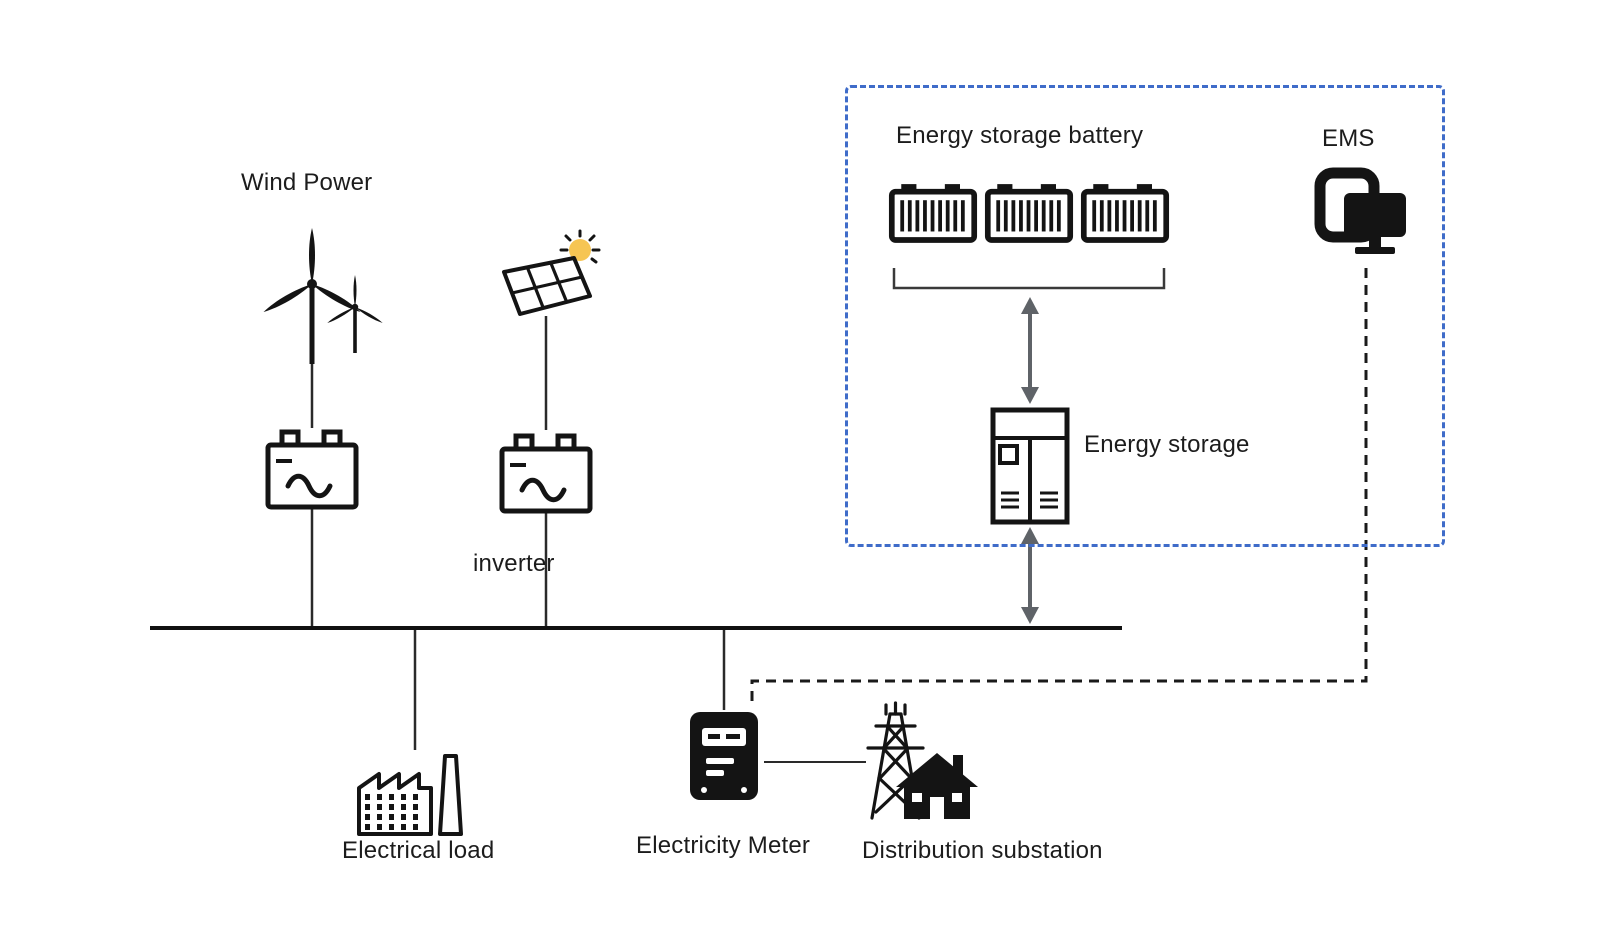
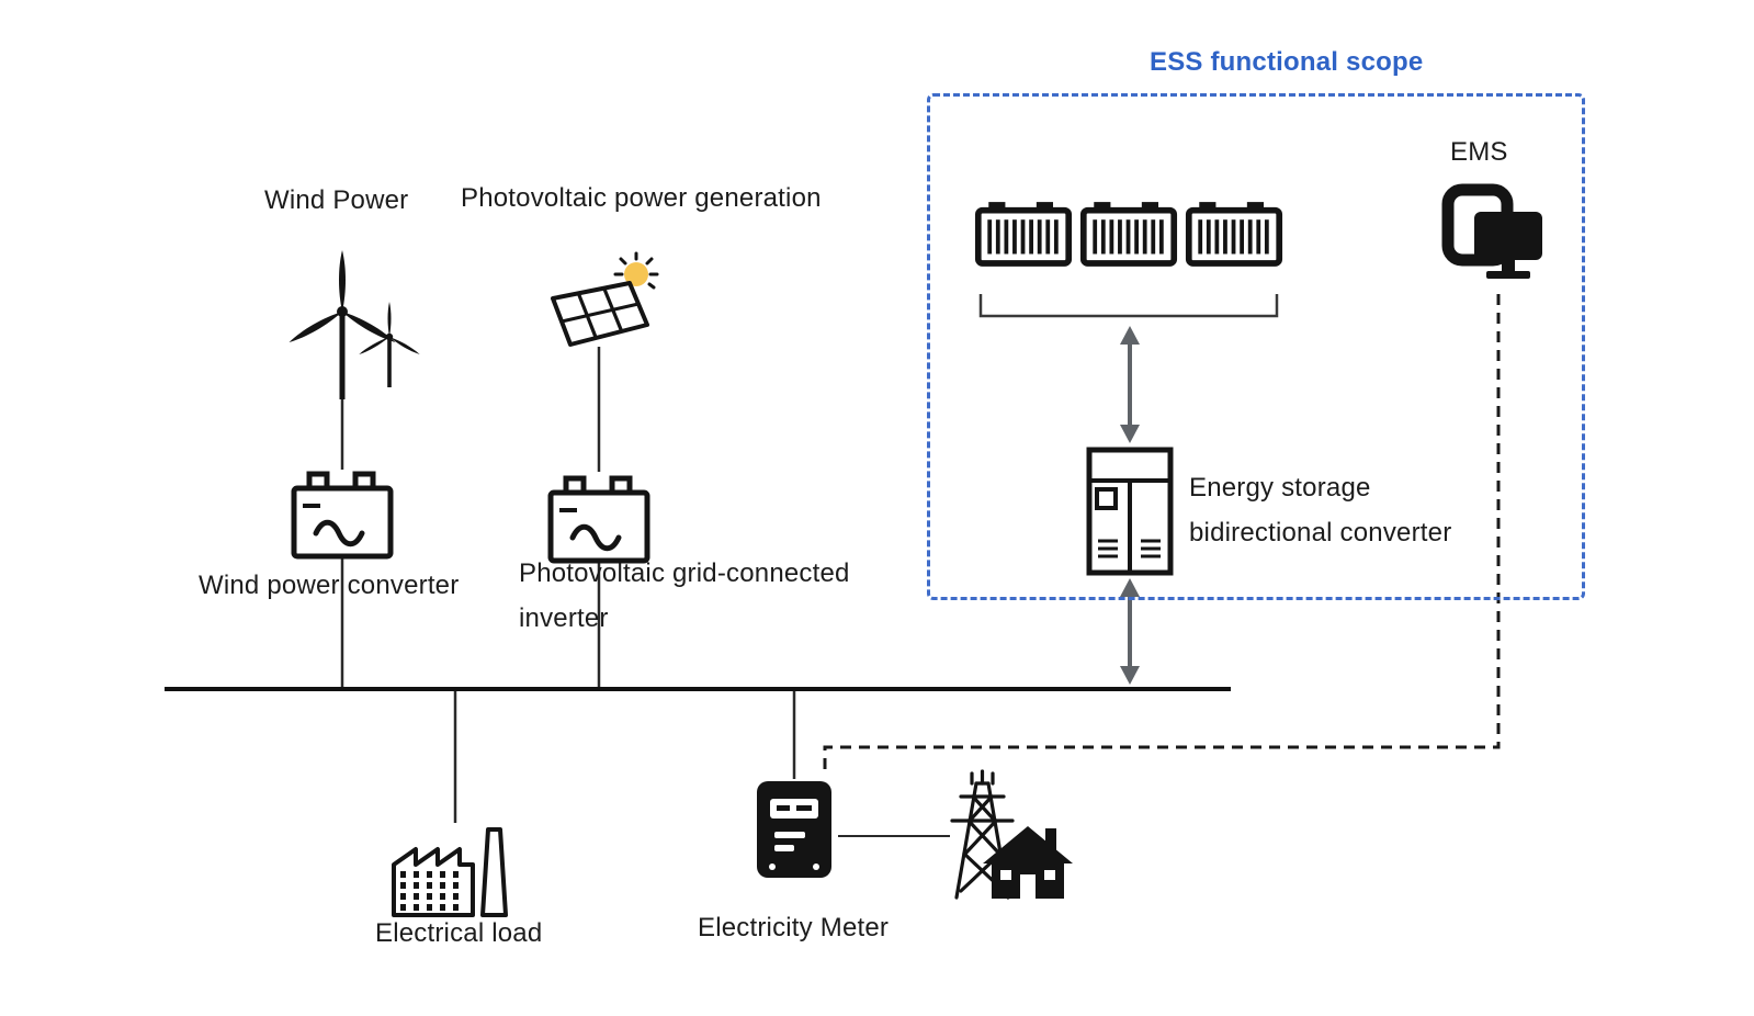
+ ESS functional scope
  Wind Power
+ Photovoltaic power generation
+ Wind power converter
+ Photovoltaic grid-connected
  inverter
- Energy storage battery
  EMS
  Energy storage
+ bidirectional converter
  Electrical load
  Electricity Meter
- Distribution substation
